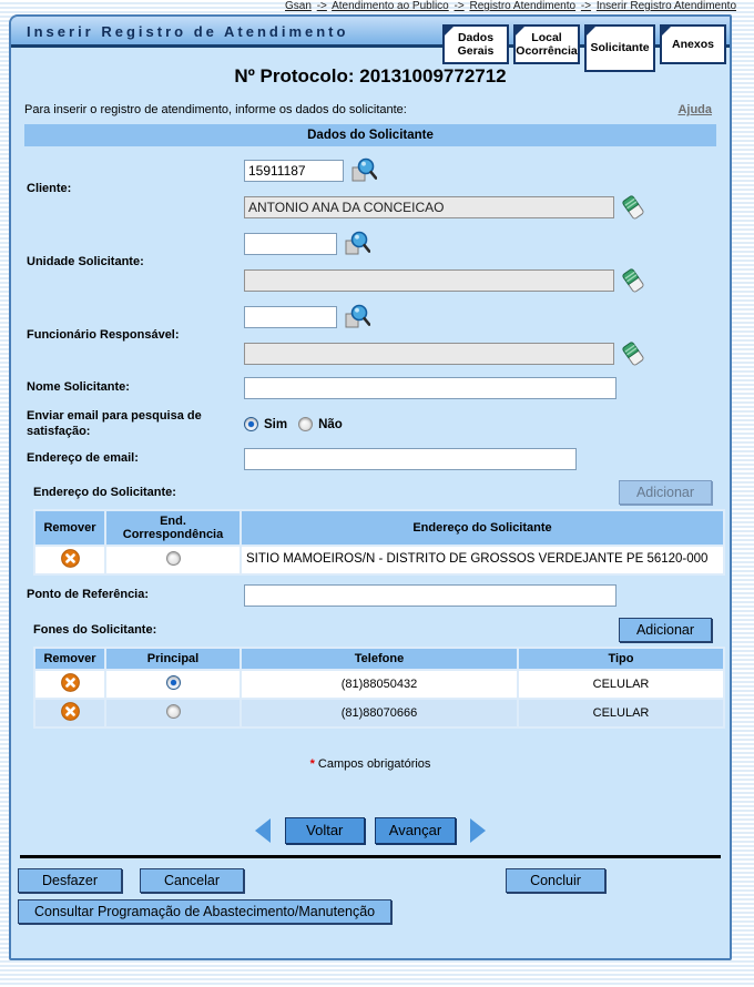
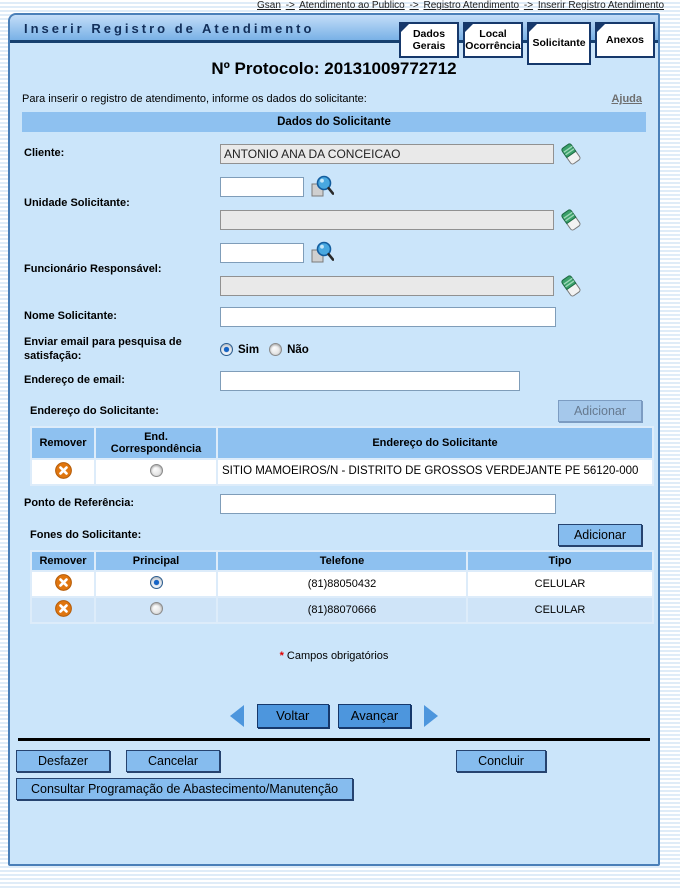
  Gsan -> Atendimento ao Publico -> Registro Atendimento -> Inserir Registro Atendimento
  Inserir Registro de Atendimento
  Dados Gerais
  Local Ocorrência
  Solicitante
  Anexos
  Nº Protocolo: 20131009772712
  Para inserir o registro de atendimento, informe os dados do solicitante:
  Ajuda
  Dados do Solicitante
  Cliente:
- 15911187
  ANTONIO ANA DA CONCEICAO
  Unidade Solicitante:
  Funcionário Responsável:
  Nome Solicitante:
  Enviar email para pesquisa de satisfação:
  Sim
  Não
  Endereço de email:
  Endereço do Solicitante:
  Adicionar
  Remover	End. Correspondência	Endereço do Solicitante
  		SITIO MAMOEIROS/N - DISTRITO DE GROSSOS VERDEJANTE PE 56120-000
  Ponto de Referência:
  Fones do Solicitante:
  Adicionar
  Remover	Principal	Telefone	Tipo
  		(81)88050432	CELULAR
  		(81)88070666	CELULAR
  * Campos obrigatórios
  Voltar
  Avançar
  Desfazer
  Cancelar
  Concluir
  Consultar Programação de Abastecimento/Manutenção
